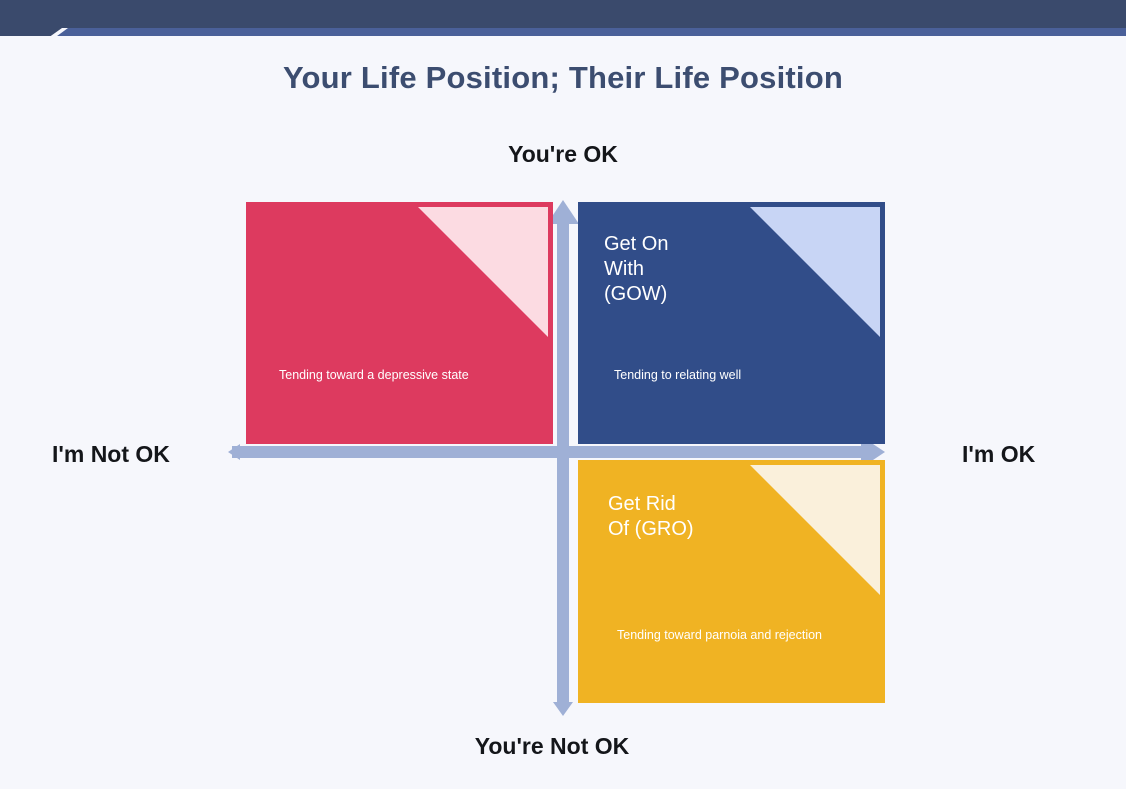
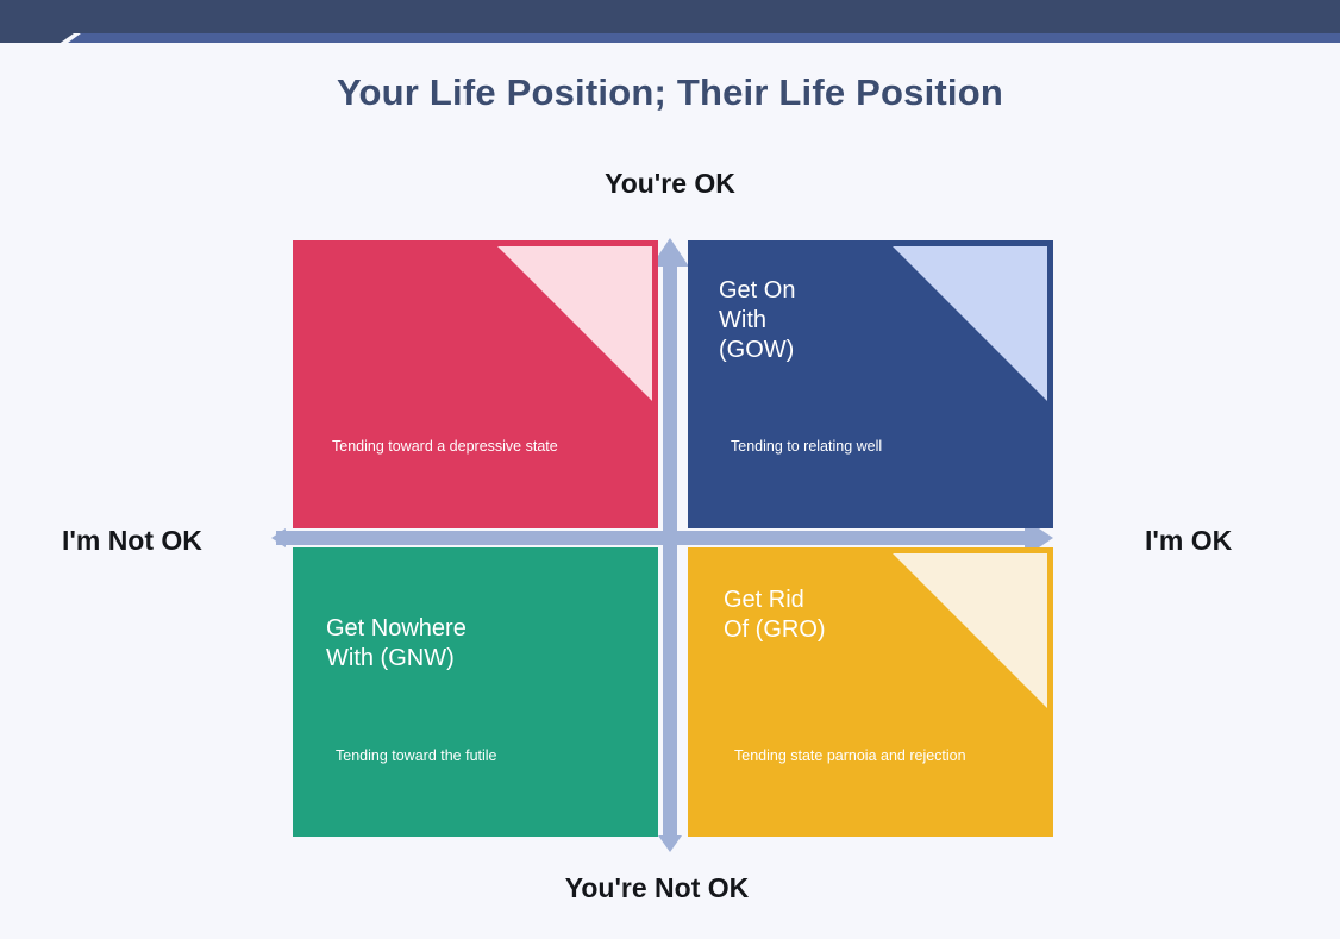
  Your Life Position; Their Life Position
  You're OK
  I'm Not OK
  I'm OK
  You're Not OK
  Tending toward a depressive state
  Get On
  With
  (GOW)
  Tending to relating well
+ Get Nowhere
+ With (GNW)
+ Tending toward the futile
  Get Rid
  Of (GRO)
- Tending toward parnoia and rejection
+ Tending state parnoia and rejection
